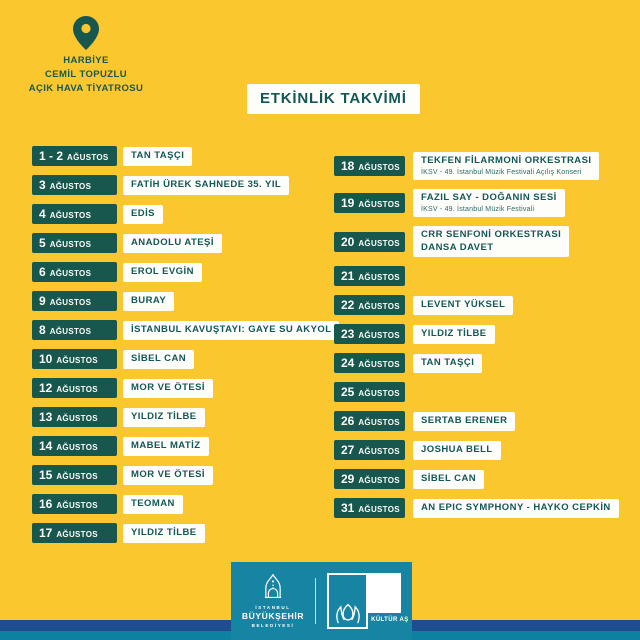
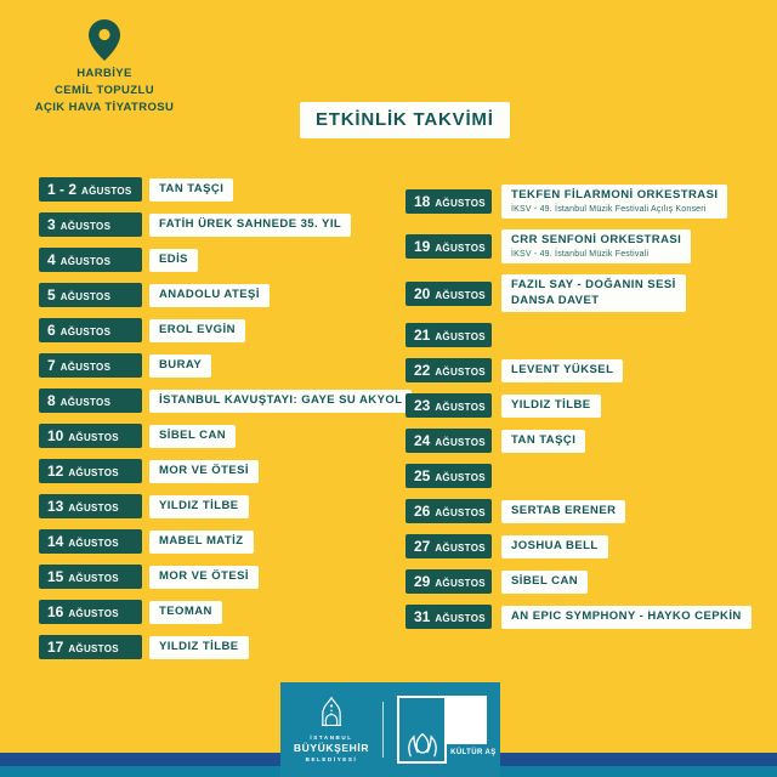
  HARBİYE
  CEMİL TOPUZLU
  AÇIK HAVA TİYATROSU
  ETKİNLİK TAKVİMİ
  1 - 2
  AĞUSTOS
  TAN TAŞÇI
  3
  AĞUSTOS
  FATİH ÜREK SAHNEDE 35. YIL
  4
  AĞUSTOS
  EDİS
  5
  AĞUSTOS
  ANADOLU ATEŞİ
  6
  AĞUSTOS
  EROL EVGİN
- 9
+ 7
  AĞUSTOS
  BURAY
  8
  AĞUSTOS
  İSTANBUL KAVUŞTAYI: GAYE SU AKYOL
  10
  AĞUSTOS
  SİBEL CAN
  12
  AĞUSTOS
  MOR VE ÖTESİ
  13
  AĞUSTOS
  YILDIZ TİLBE
  14
  AĞUSTOS
  MABEL MATİZ
  15
  AĞUSTOS
  MOR VE ÖTESİ
  16
  AĞUSTOS
  TEOMAN
  17
  AĞUSTOS
  YILDIZ TİLBE
  18
  AĞUSTOS
  TEKFEN FİLARMONİ ORKESTRASI
  19
  AĞUSTOS
- FAZIL SAY - DOĞANIN SESİ
+ CRR SENFONİ ORKESTRASI
  20
  AĞUSTOS
- CRR SENFONİ ORKESTRASI
+ FAZIL SAY - DOĞANIN SESİ
  DANSA DAVET
  21
  AĞUSTOS
  22
  AĞUSTOS
  LEVENT YÜKSEL
  23
  AĞUSTOS
  YILDIZ TİLBE
  24
  AĞUSTOS
  TAN TAŞÇI
  25
  AĞUSTOS
  26
  AĞUSTOS
  SERTAB ERENER
  27
  AĞUSTOS
  JOSHUA BELL
  29
  AĞUSTOS
  SİBEL CAN
  31
  AĞUSTOS
  AN EPIC SYMPHONY - HAYKO CEPKİN
  BÜYÜKŞEHİR
